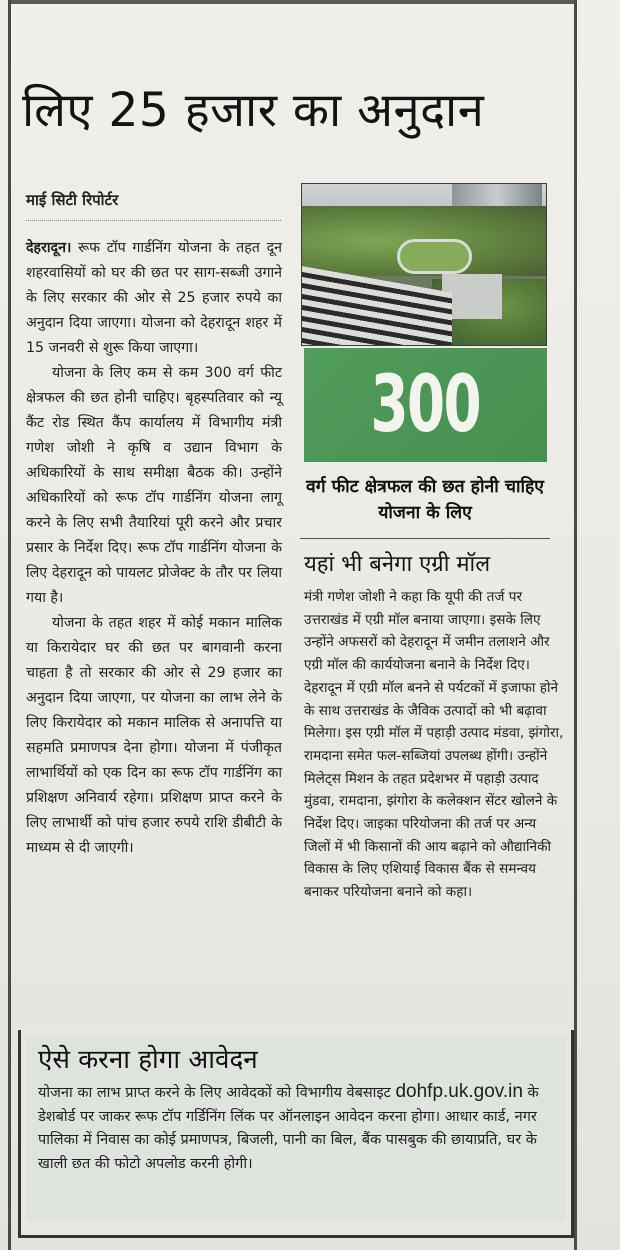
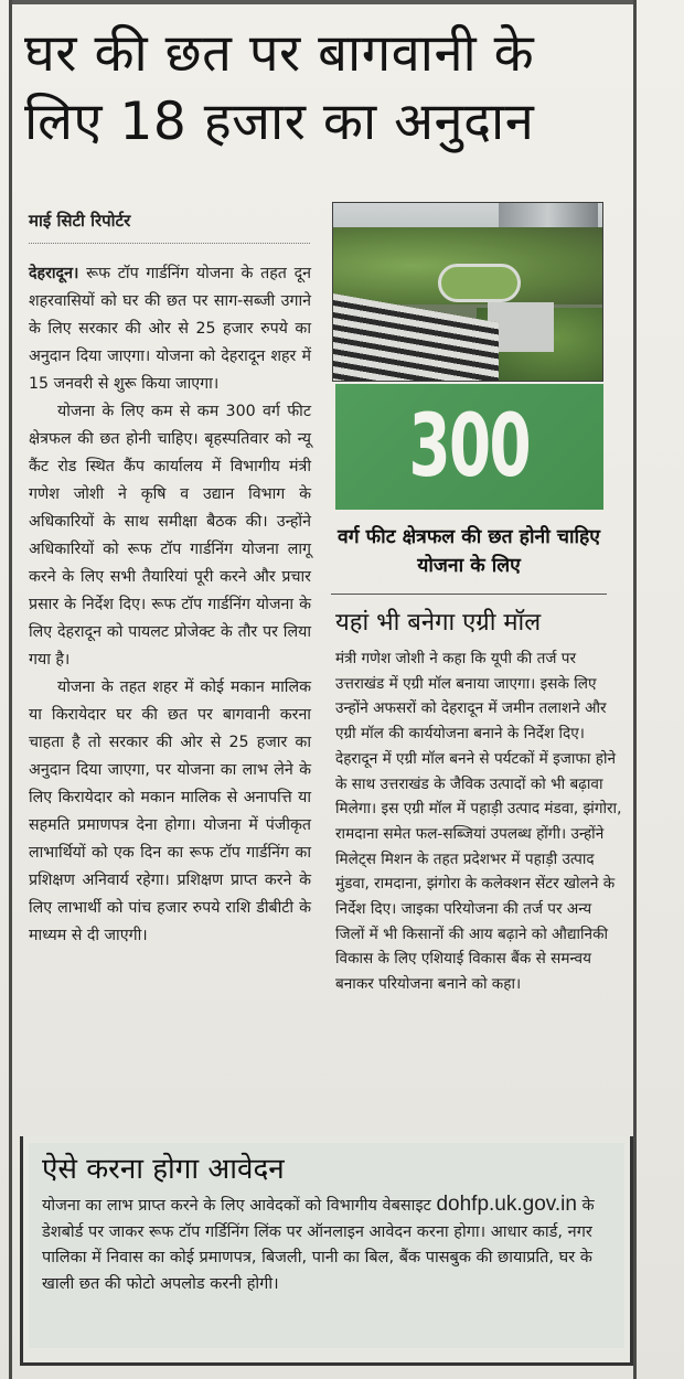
+ घर की छत पर बागवानी के
- लिए 25 हजार का अनुदान
+ लिए 18 हजार का अनुदान
  माई सिटी रिपोर्टर
  देहरादून। रूफ टॉप गार्डनिंग योजना के तहत दून शहरवासियों को घर की छत पर साग-सब्जी उगाने के लिए सरकार की ओर से 25 हजार रुपये का अनुदान दिया जाएगा। योजना को देहरादून शहर में 15 जनवरी से शुरू किया जाएगा।
  योजना के लिए कम से कम 300 वर्ग फीट क्षेत्रफल की छत होनी चाहिए। बृहस्पतिवार को न्यू कैंट रोड स्थित कैंप कार्यालय में विभागीय मंत्री गणेश जोशी ने कृषि व उद्यान विभाग के अधिकारियों के साथ समीक्षा बैठक की। उन्होंने अधिकारियों को रूफ टॉप गार्डनिंग योजना लागू करने के लिए सभी तैयारियां पूरी करने और प्रचार प्रसार के निर्देश दिए। रूफ टॉप गार्डनिंग योजना के लिए देहरादून को पायलट प्रोजेक्ट के तौर पर लिया गया है।
- योजना के तहत शहर में कोई मकान मालिक या किरायेदार घर की छत पर बागवानी करना चाहता है तो सरकार की ओर से 29 हजार का अनुदान दिया जाएगा, पर योजना का लाभ लेने के लिए किरायेदार को मकान मालिक से अनापत्ति या सहमति प्रमाणपत्र देना होगा। योजना में पंजीकृत लाभार्थियों को एक दिन का रूफ टॉप गार्डनिंग का प्रशिक्षण अनिवार्य रहेगा। प्रशिक्षण प्राप्त करने के लिए लाभार्थी को पांच हजार रुपये राशि डीबीटी के माध्यम से दी जाएगी।
+ योजना के तहत शहर में कोई मकान मालिक या किरायेदार घर की छत पर बागवानी करना चाहता है तो सरकार की ओर से 25 हजार का अनुदान दिया जाएगा, पर योजना का लाभ लेने के लिए किरायेदार को मकान मालिक से अनापत्ति या सहमति प्रमाणपत्र देना होगा। योजना में पंजीकृत लाभार्थियों को एक दिन का रूफ टॉप गार्डनिंग का प्रशिक्षण अनिवार्य रहेगा। प्रशिक्षण प्राप्त करने के लिए लाभार्थी को पांच हजार रुपये राशि डीबीटी के माध्यम से दी जाएगी।
  300
  वर्ग फीट क्षेत्रफल की छत होनी चाहिए योजना के लिए
  यहां भी बनेगा एग्री मॉल
  मंत्री गणेश जोशी ने कहा कि यूपी की तर्ज पर उत्तराखंड में एग्री मॉल बनाया जाएगा। इसके लिए उन्होंने अफसरों को देहरादून में जमीन तलाशने और एग्री मॉल की कार्ययोजना बनाने के निर्देश दिए। देहरादून में एग्री मॉल बनने से पर्यटकों में इजाफा होने के साथ उत्तराखंड के जैविक उत्पादों को भी बढ़ावा मिलेगा। इस एग्री मॉल में पहाड़ी उत्पाद मंडवा, झंगोरा, रामदाना समेत फल-सब्जियां उपलब्ध होंगी। उन्होंने मिलेट्स मिशन के तहत प्रदेशभर में पहाड़ी उत्पाद मुंडवा, रामदाना, झंगोरा के कलेक्शन सेंटर खोलने के निर्देश दिए। जाइका परियोजना की तर्ज पर अन्य जिलों में भी किसानों की आय बढ़ाने को औद्यानिकी विकास के लिए एशियाई विकास बैंक से समन्वय बनाकर परियोजना बनाने को कहा।
  ऐसे करना होगा आवेदन
  योजना का लाभ प्राप्त करने के लिए आवेदकों को विभागीय वेबसाइट dohfp.uk.gov.in के डेशबोर्ड पर जाकर रूफ टॉप गर्डिनिंग लिंक पर ऑनलाइन आवेदन करना होगा। आधार कार्ड, नगर पालिका में निवास का कोई प्रमाणपत्र, बिजली, पानी का बिल, बैंक पासबुक की छायाप्रति, घर के खाली छत की फोटो अपलोड करनी होगी।
